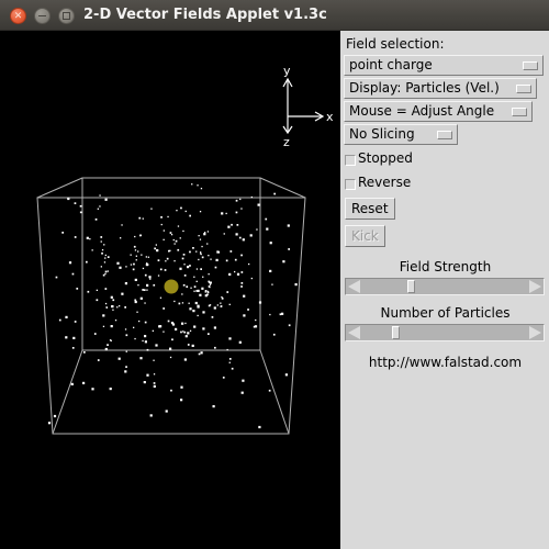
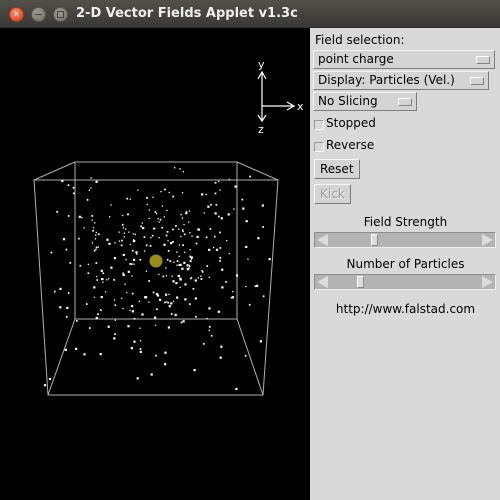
  ✕
  2-D Vector Fields Applet v1.3c
  y
  x
  z
  Field selection:
  point charge
  Display: Particles (Vel.)
- Mouse = Adjust Angle
  No Slicing
  Stopped
  Reverse
  Reset
  Kick
  Field Strength
  Number of Particles
  http://www.falstad.com
